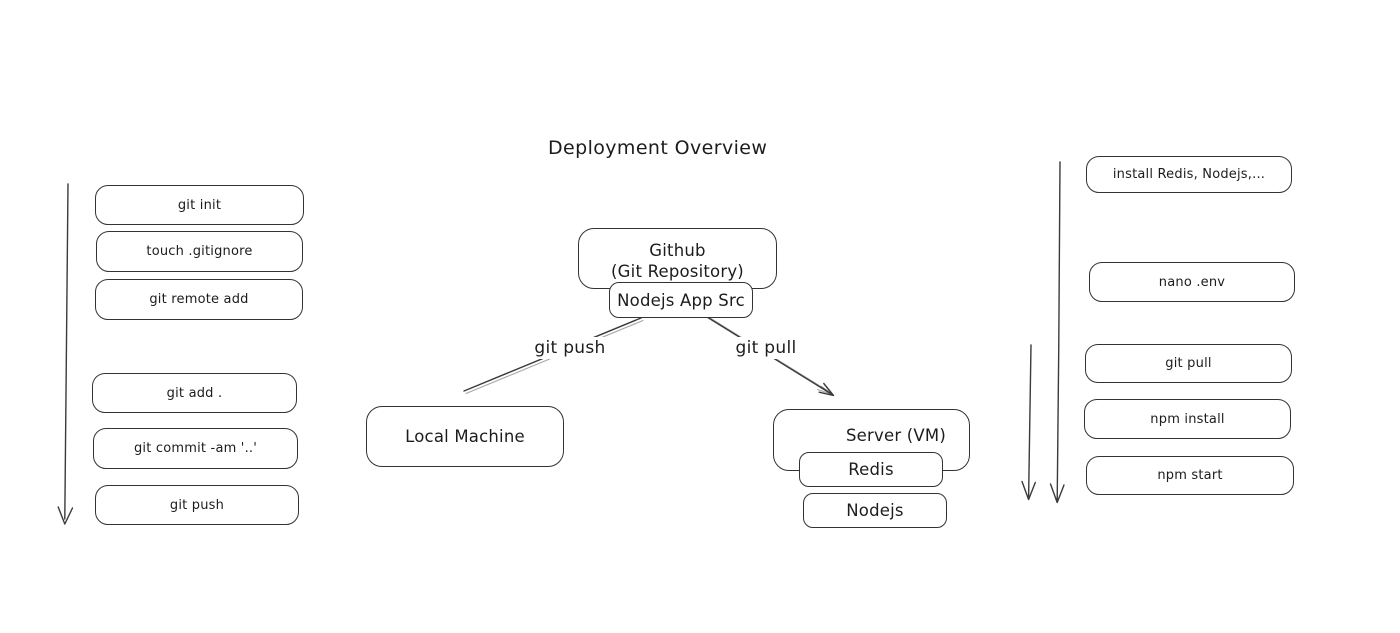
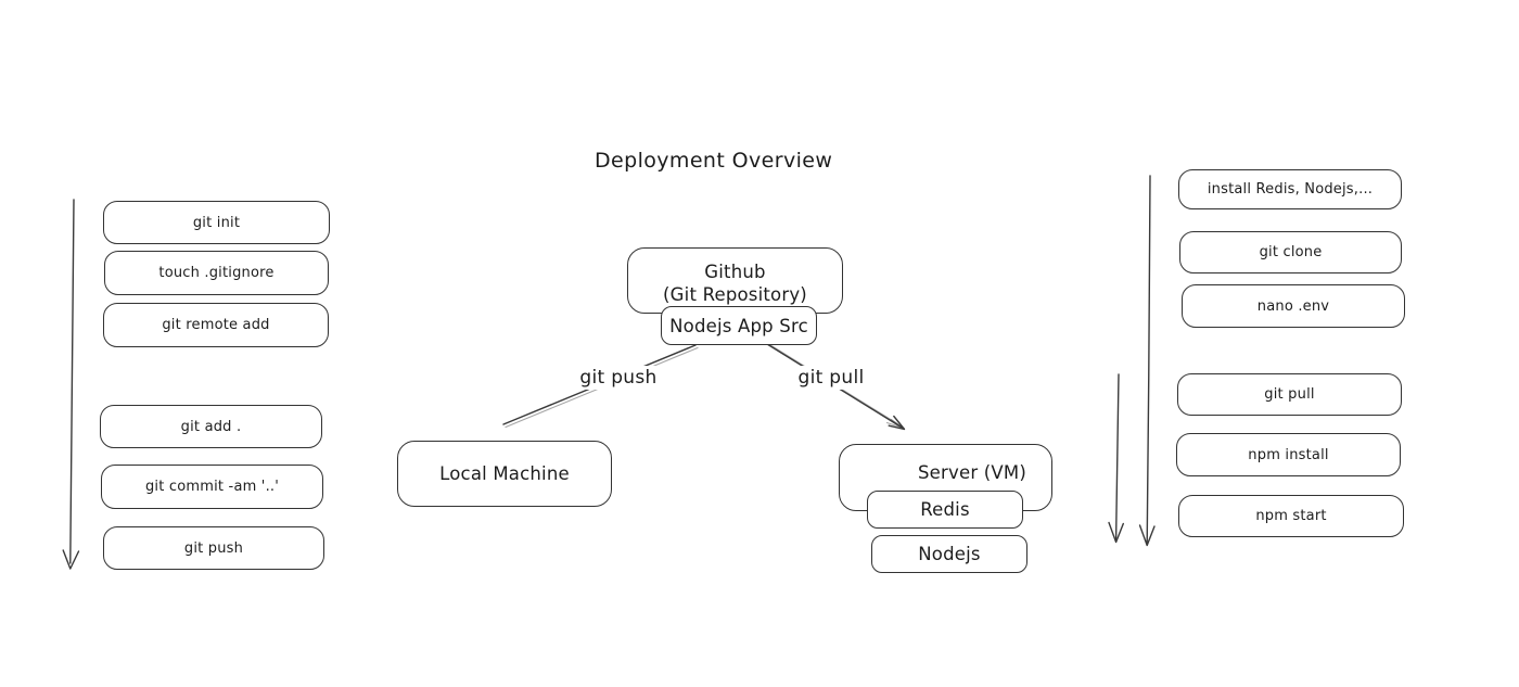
  Deployment Overview
  git init
  touch .gitignore
  git remote add
  git add .
  git commit -am '..'
  git push
  Github
  (Git Repository)
  Nodejs App Src
  git push
  git pull
  Local Machine
  Server (VM)
  Redis
  Nodejs
  install Redis, Nodejs,...
+ git clone
  nano .env
  git pull
  npm install
  npm start
